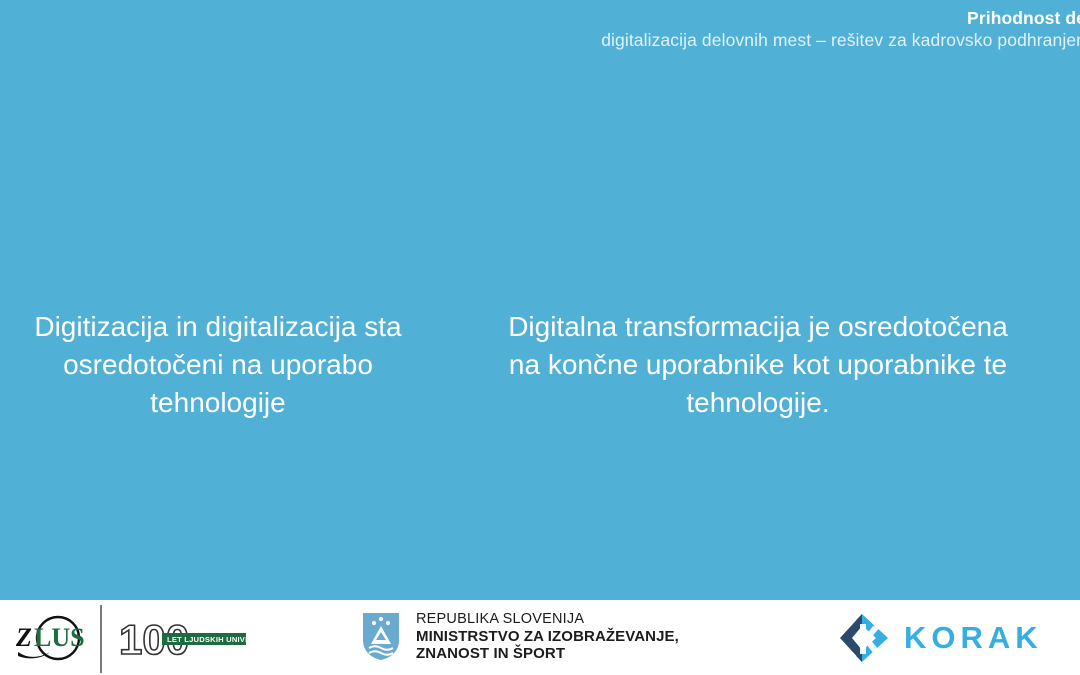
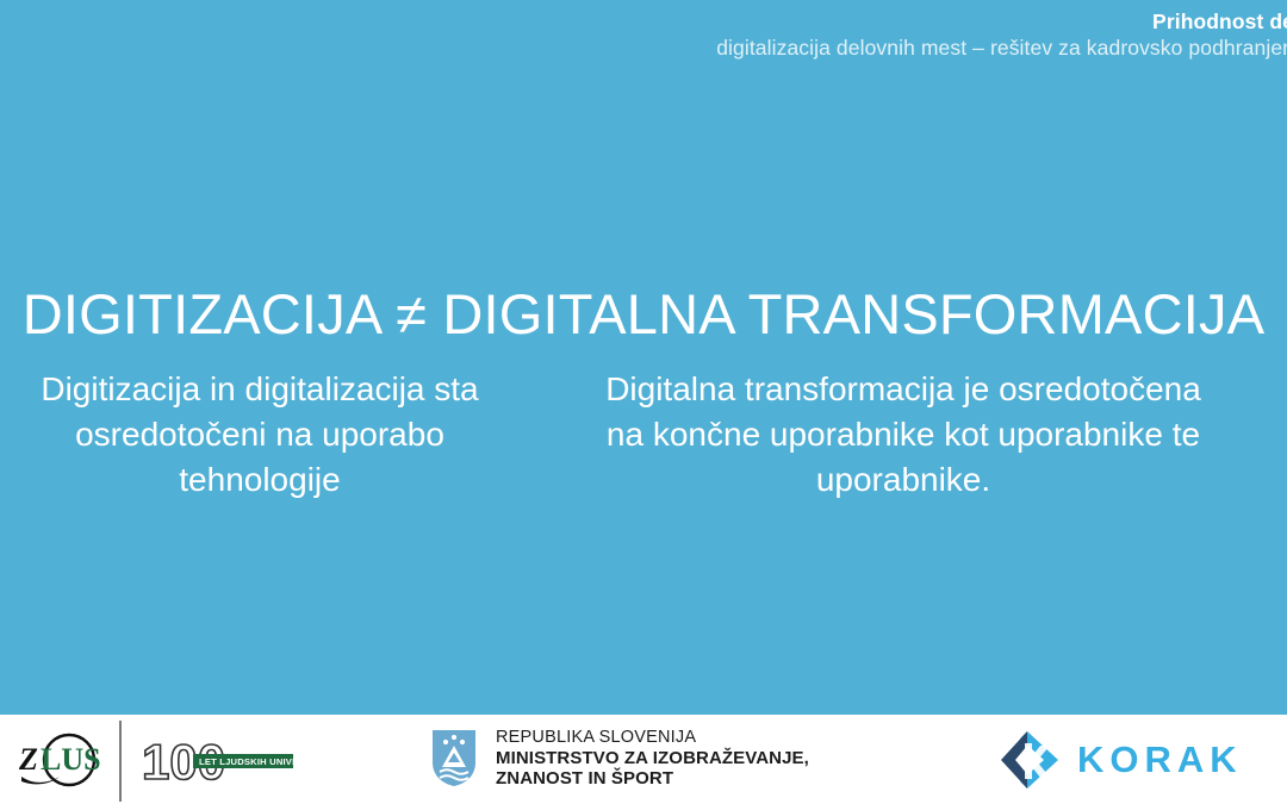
  Prihodnost d
  digitalizacija delovnih mest – rešitev za kadrovsko podhranje
+ DIGITIZACIJA ≠ DIGITALNA TRANSFORMACIJA
  Digitizacija in digitalizacija sta osredotočeni na uporabo tehnologije
- Digitalna transformacija je osredotočena na končne uporabnike kot uporabnike te tehnologije.
+ Digitalna transformacija je osredotočena na končne uporabnike kot uporabnike te uporabnike.
  Z
  LUS
  LET LJUDSKIH UNIVE
  REPUBLIKA SLOVENIJA
  MINISTRSTVO ZA IZOBRAŽEVANJE,
  ZNANOST IN ŠPORT
  KORAK
